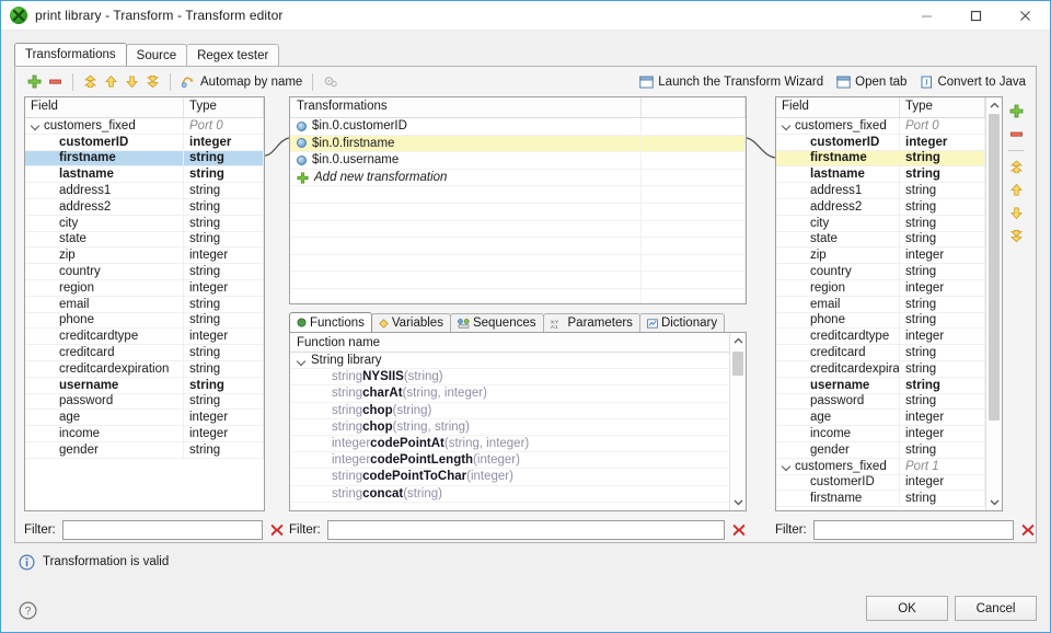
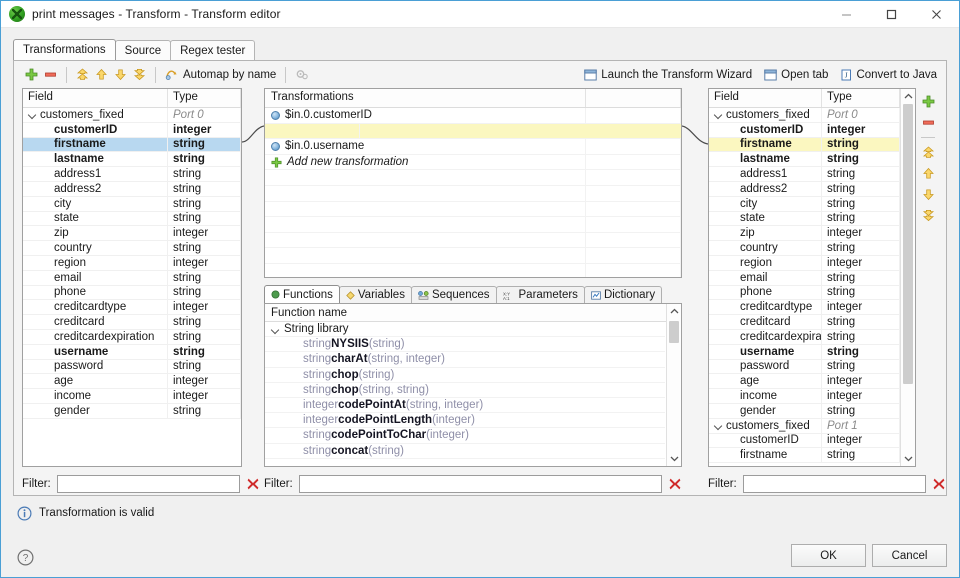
- print library - Transform - Transform editor
+ print messages - Transform - Transform editor
  Transformations
  Source
  Regex tester
  Automap by name
  Launch the Transform Wizard
  Open tab
  J
  Convert to Java
  Field
  Type
  customers_fixed
  Port 0
  customerID
  integer
  firstname
  string
  lastname
  string
  address1
  string
  address2
  string
  city
  string
  state
  string
  zip
  integer
  country
  string
  region
  integer
  email
  string
  phone
  string
  creditcardtype
  integer
  creditcard
  string
  creditcardexpiration
  string
  username
  string
  password
  string
  age
  integer
  income
  integer
  gender
  string
  Filter:
  Transformations
  $in.0.customerID
- $in.0.firstname
  $in.0.username
  Add new transformation
  Functions
  Variables
  Sequences
  Parameters
  Dictionary
  Function name
  String library
  string
  NYSIIS
  (string)
  string
  charAt
  (string, integer)
  string
  chop
  (string)
  string
  chop
  (string, string)
  integer
  codePointAt
  (string, integer)
  integer
  codePointLength
  (integer)
  string
  codePointToChar
  (integer)
  string
  concat
  (string)
  Filter:
  Field
  Type
  customers_fixed
  Port 0
  customerID
  integer
  firstname
  string
  lastname
  string
  address1
  string
  address2
  string
  city
  string
  state
  string
  zip
  integer
  country
  string
  region
  integer
  email
  string
  phone
  string
  creditcardtype
  integer
  creditcard
  string
  creditcardexpira
  string
  username
  string
  password
  string
  age
  integer
  income
  integer
  gender
  string
  customers_fixed
  Port 1
  customerID
  integer
  firstname
  string
  Filter:
  Transformation is valid
  ?
  OK
  Cancel
